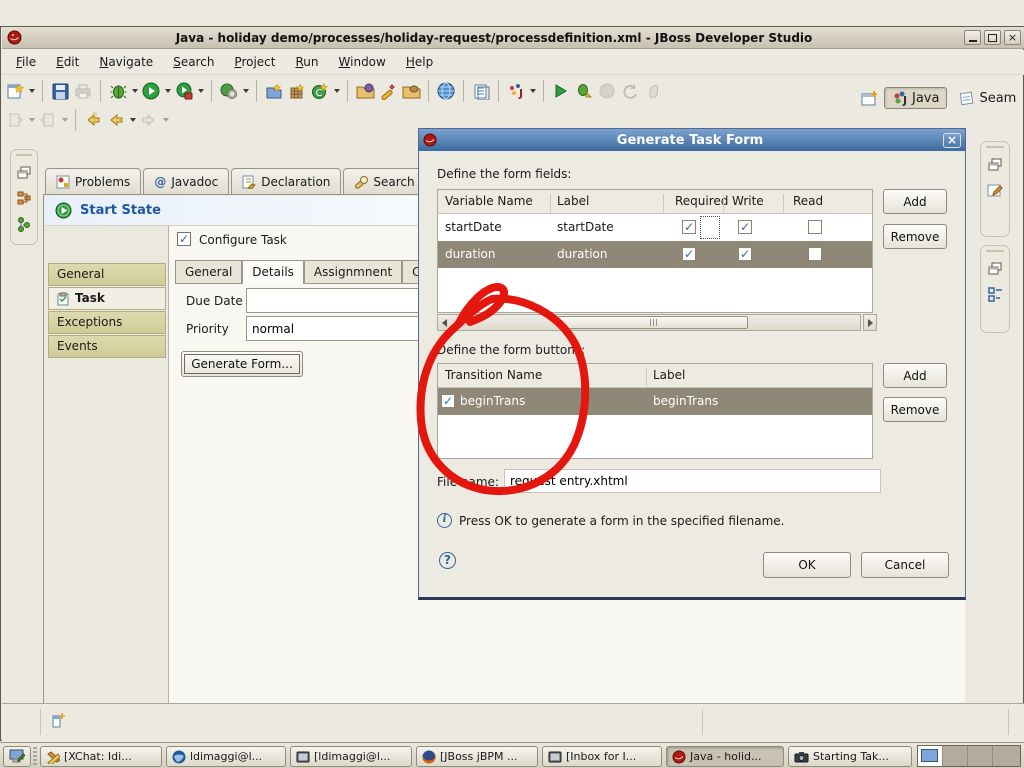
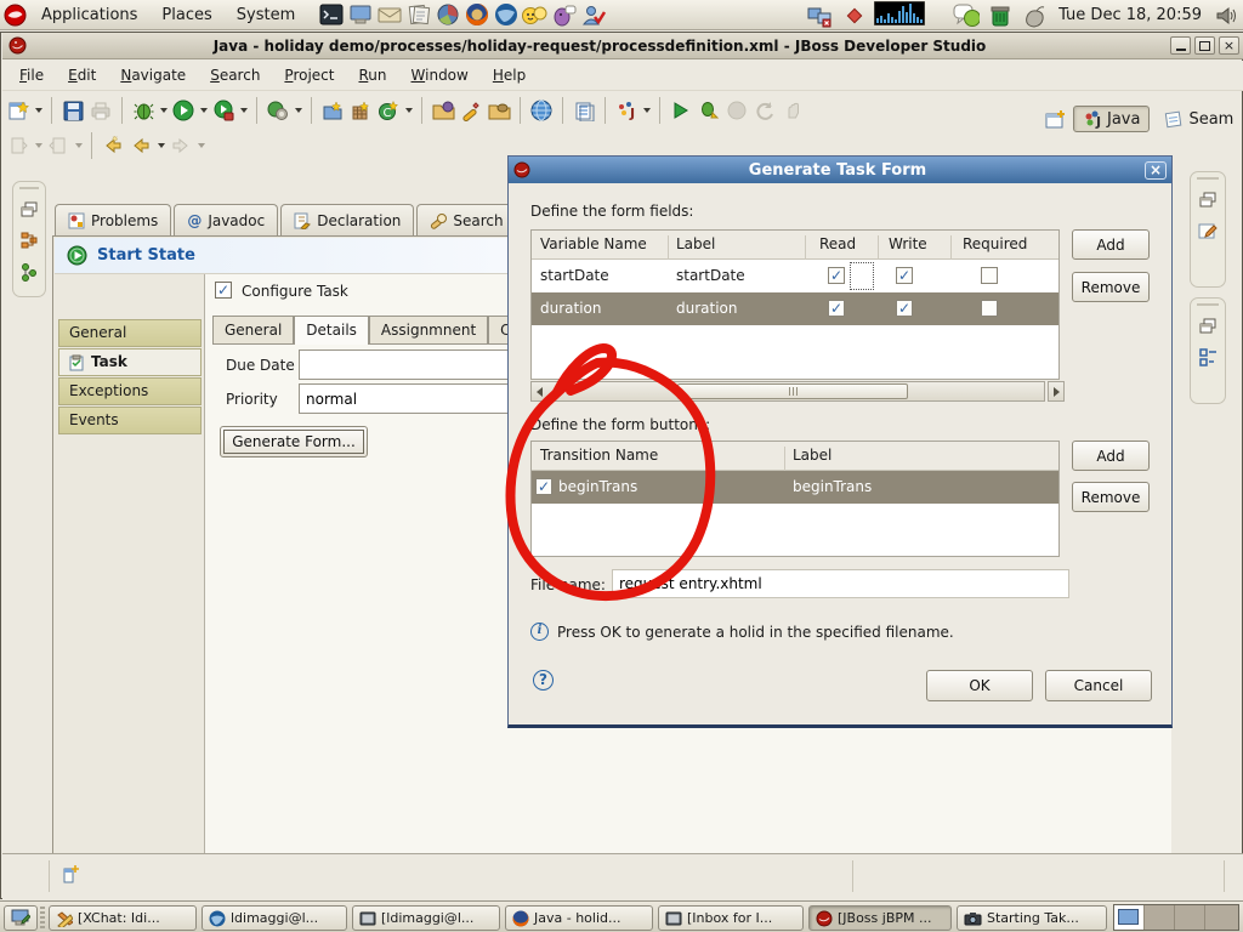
+ Applications
+ Places
+ System
+ Tue Dec 18, 20:59
  Java - holiday demo/processes/holiday-request/processdefinition.xml - JBoss Developer Studio
  ×
  File
  Edit
  Navigate
  Search
  Project
  Run
  Window
  Help
  C
  J
  J
  Java
  Seam
  Problems
  @
  Javadoc
  Declaration
  Search
  Start State
  General
  Task
  Exceptions
  Events
  ✓
  Configure Task
  General Details Assignmnent C
  Due Date
  Priority
  normal
  Generate Form...
  Generate Task Form
  ×
  Define the form fields:
  Variable Name
  Label
- Required
+ Read
  Write
- Read
+ Required
  startDate
  startDate
  ✓
  ✓
  duration
  duration
  ✓
  ✓
  Add
  Remove
  Define the form button:
  Transition Name
  Label
  ✓
  beginTrans
  beginTrans
  Add
  Remove
  Filame:
  reqst entry.xhtml
  i
- Press OK to generate a form in the specified filename.
+ Press OK to generate a holid in the specified filename.
  ?
  OK
  Cancel
  [XChat: Idi...
  ldimaggi@l...
  [ldimaggi@l...
- [JBoss jBPM ...
+ Java - holid...
  [Inbox for I...
- Java - holid...
+ [JBoss jBPM ...
  Starting Tak...
